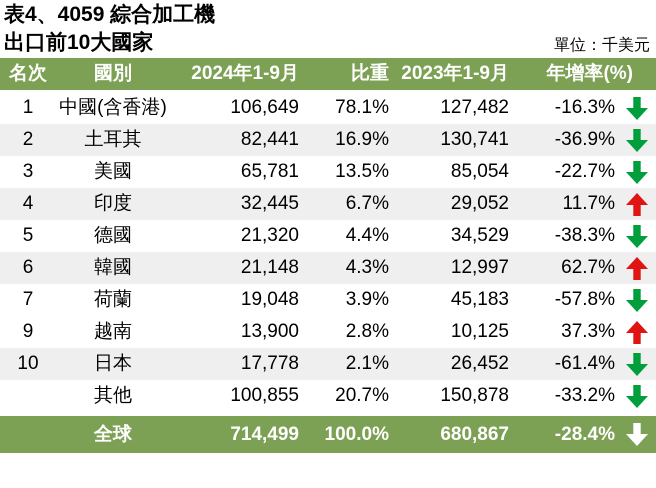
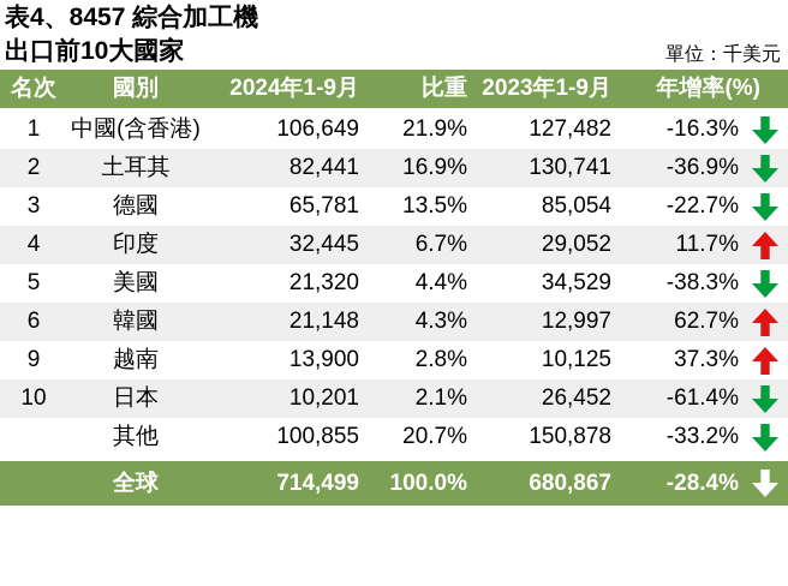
- 表4、4059 綜合加工機
+ 表4、8457 綜合加工機
  出口前10大國家
  單位：千美元
  名次
  國別
  2024年1-9月
  比重
  2023年1-9月
  年增率(%)
  1
  中國(含香港)
  106,649
- 78.1%
+ 21.9%
  127,482
  -16.3%
  2
  土耳其
  82,441
  16.9%
  130,741
  -36.9%
  3
- 美國
+ 德國
  65,781
  13.5%
  85,054
  -22.7%
  4
  印度
  32,445
  6.7%
  29,052
  11.7%
  5
- 德國
+ 美國
  21,320
  4.4%
  34,529
  -38.3%
  6
  韓國
  21,148
  4.3%
  12,997
  62.7%
- 7
- 荷蘭
- 19,048
- 3.9%
- 45,183
- -57.8%
  9
  越南
  13,900
  2.8%
  10,125
  37.3%
  10
  日本
- 17,778
+ 10,201
  2.1%
  26,452
  -61.4%
  其他
  100,855
  20.7%
  150,878
  -33.2%
  全球
  714,499
  100.0%
  680,867
  -28.4%
